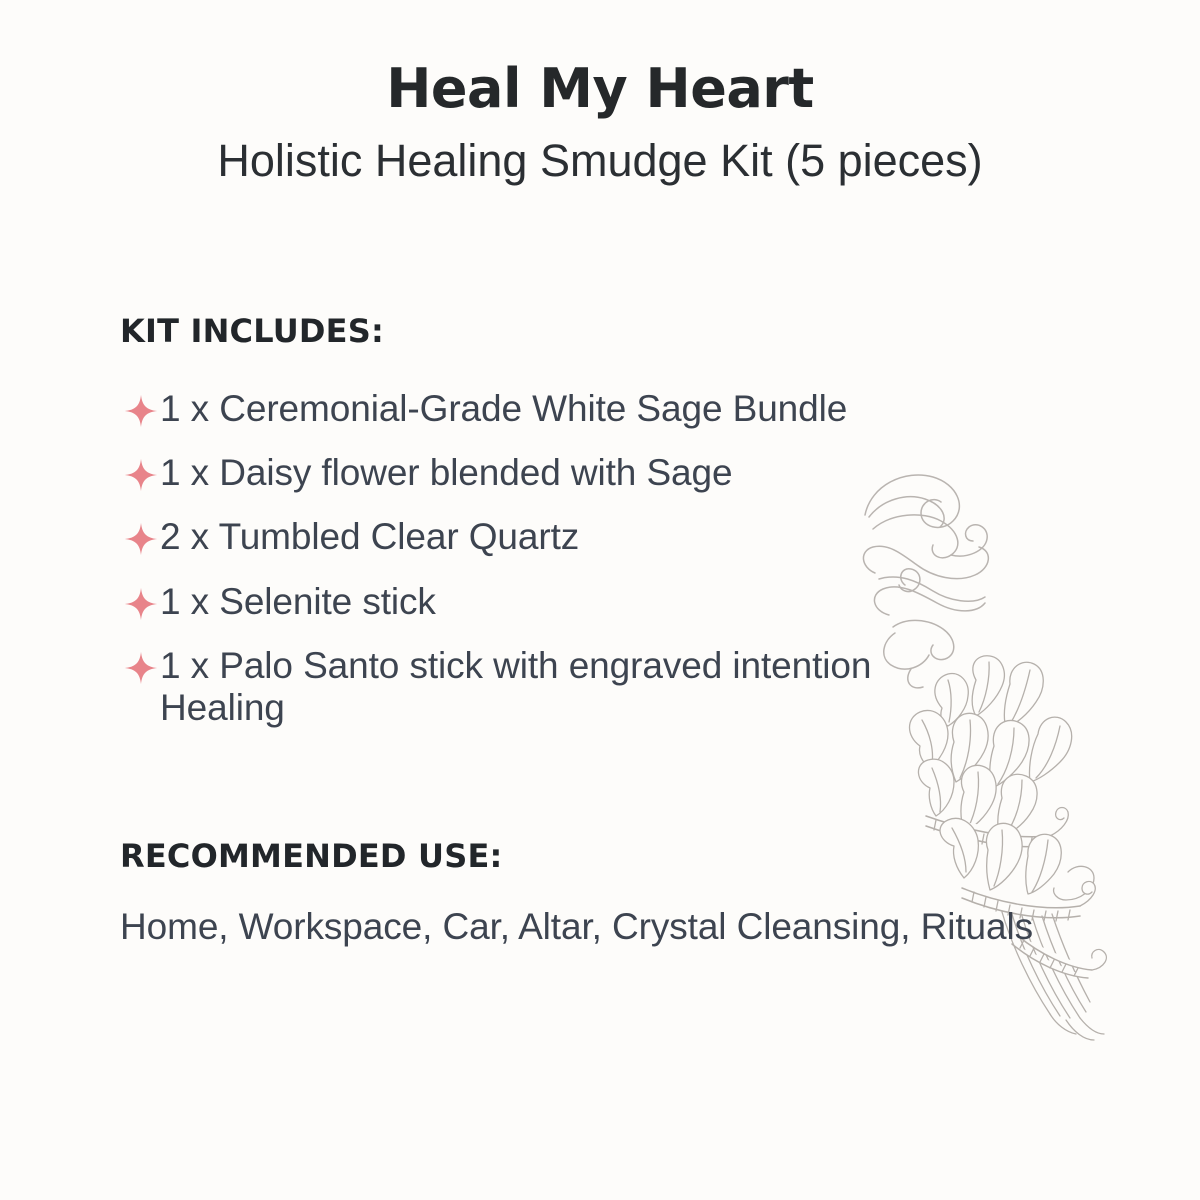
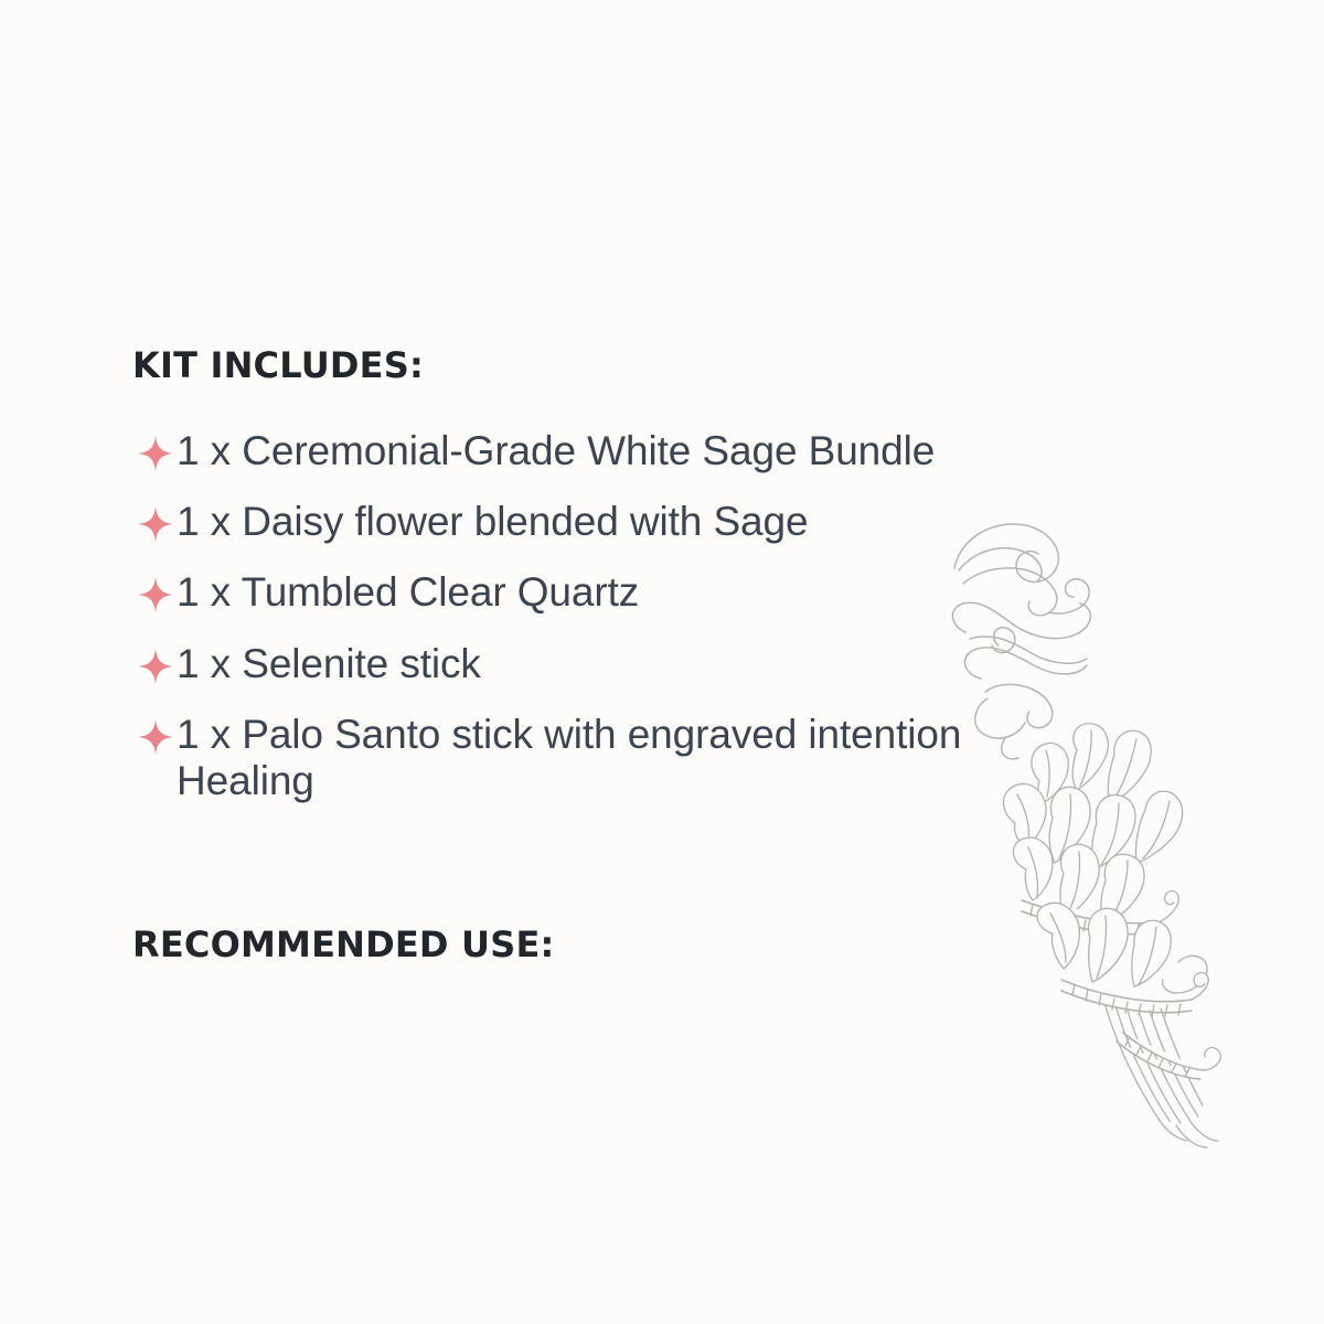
- Heal My Heart
- Holistic Healing Smudge Kit (5 pieces)
  KIT INCLUDES:
  1 x Ceremonial-Grade White Sage Bundle
  1 x Daisy flower blended with Sage
- 2 x Tumbled Clear Quartz
+ 1 x Tumbled Clear Quartz
  1 x Selenite stick
  1 x Palo Santo stick with engraved intention Healing
  RECOMMENDED USE:
- Home, Workspace, Car, Altar, Crystal Cleansing, Rituals
